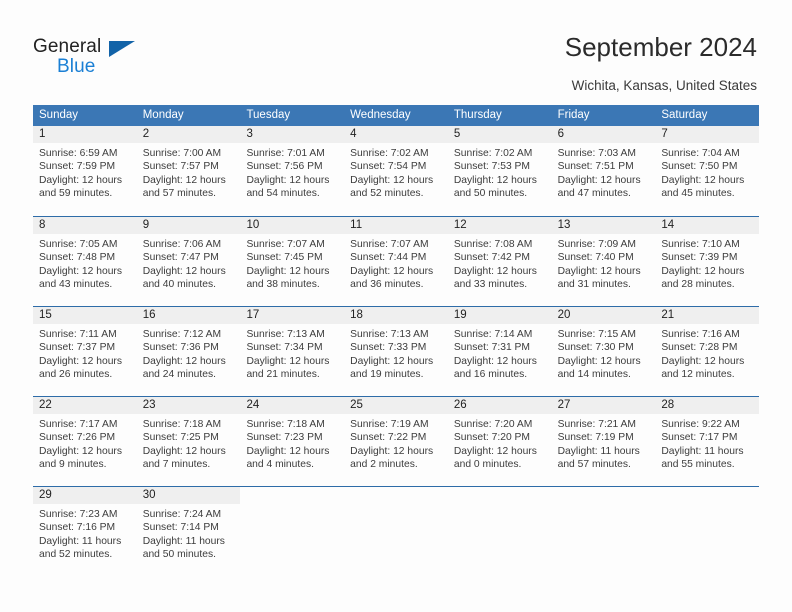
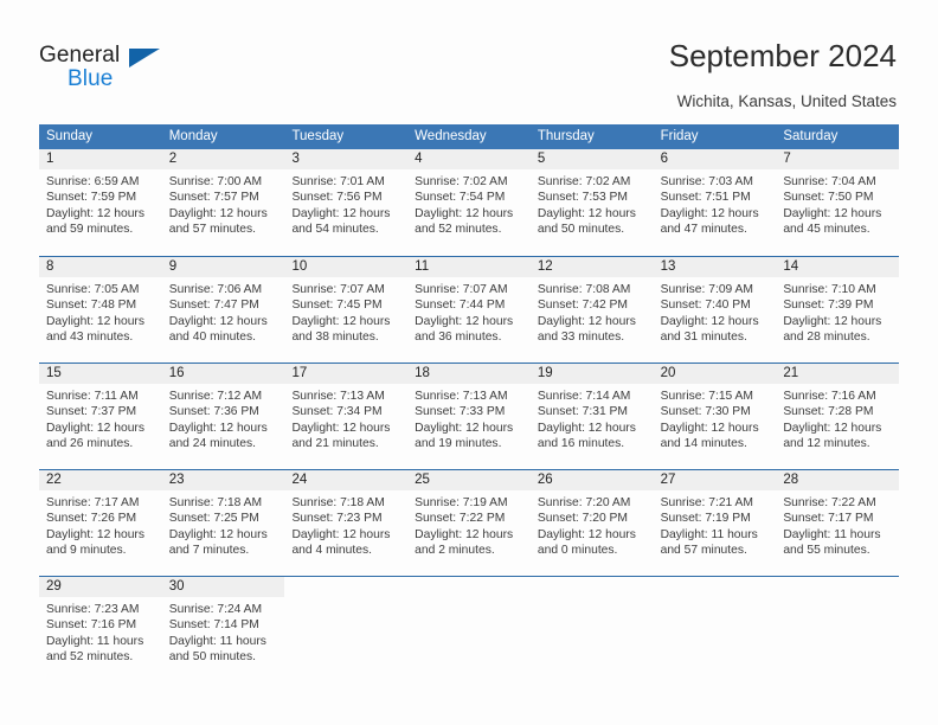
  General
  Blue
  September 2024
  Wichita, Kansas, United States
  Sunday
  Monday
  Tuesday
  Wednesday
  Thursday
  Friday
  Saturday
  1
  Sunrise: 6:59 AM
  Sunset: 7:59 PM
  Daylight: 12 hours
  and 59 minutes.
  2
  Sunrise: 7:00 AM
  Sunset: 7:57 PM
  Daylight: 12 hours
  and 57 minutes.
  3
  Sunrise: 7:01 AM
  Sunset: 7:56 PM
  Daylight: 12 hours
  and 54 minutes.
  4
  Sunrise: 7:02 AM
  Sunset: 7:54 PM
  Daylight: 12 hours
  and 52 minutes.
  5
  Sunrise: 7:02 AM
  Sunset: 7:53 PM
  Daylight: 12 hours
  and 50 minutes.
  6
  Sunrise: 7:03 AM
  Sunset: 7:51 PM
  Daylight: 12 hours
  and 47 minutes.
  7
  Sunrise: 7:04 AM
  Sunset: 7:50 PM
  Daylight: 12 hours
  and 45 minutes.
  8
  Sunrise: 7:05 AM
  Sunset: 7:48 PM
  Daylight: 12 hours
  and 43 minutes.
  9
  Sunrise: 7:06 AM
  Sunset: 7:47 PM
  Daylight: 12 hours
  and 40 minutes.
  10
  Sunrise: 7:07 AM
  Sunset: 7:45 PM
  Daylight: 12 hours
  and 38 minutes.
  11
  Sunrise: 7:07 AM
  Sunset: 7:44 PM
  Daylight: 12 hours
  and 36 minutes.
  12
  Sunrise: 7:08 AM
  Sunset: 7:42 PM
  Daylight: 12 hours
  and 33 minutes.
  13
  Sunrise: 7:09 AM
  Sunset: 7:40 PM
  Daylight: 12 hours
  and 31 minutes.
  14
  Sunrise: 7:10 AM
  Sunset: 7:39 PM
  Daylight: 12 hours
  and 28 minutes.
  15
  Sunrise: 7:11 AM
  Sunset: 7:37 PM
  Daylight: 12 hours
  and 26 minutes.
  16
  Sunrise: 7:12 AM
  Sunset: 7:36 PM
  Daylight: 12 hours
  and 24 minutes.
  17
  Sunrise: 7:13 AM
  Sunset: 7:34 PM
  Daylight: 12 hours
  and 21 minutes.
  18
  Sunrise: 7:13 AM
  Sunset: 7:33 PM
  Daylight: 12 hours
  and 19 minutes.
  19
  Sunrise: 7:14 AM
  Sunset: 7:31 PM
  Daylight: 12 hours
  and 16 minutes.
  20
  Sunrise: 7:15 AM
  Sunset: 7:30 PM
  Daylight: 12 hours
  and 14 minutes.
  21
  Sunrise: 7:16 AM
  Sunset: 7:28 PM
  Daylight: 12 hours
  and 12 minutes.
  22
  Sunrise: 7:17 AM
  Sunset: 7:26 PM
  Daylight: 12 hours
  and 9 minutes.
  23
  Sunrise: 7:18 AM
  Sunset: 7:25 PM
  Daylight: 12 hours
  and 7 minutes.
  24
  Sunrise: 7:18 AM
  Sunset: 7:23 PM
  Daylight: 12 hours
  and 4 minutes.
  25
  Sunrise: 7:19 AM
  Sunset: 7:22 PM
  Daylight: 12 hours
  and 2 minutes.
  26
  Sunrise: 7:20 AM
  Sunset: 7:20 PM
  Daylight: 12 hours
  and 0 minutes.
  27
  Sunrise: 7:21 AM
  Sunset: 7:19 PM
  Daylight: 11 hours
  and 57 minutes.
  28
- Sunrise: 9:22 AM
+ Sunrise: 7:22 AM
  Sunset: 7:17 PM
  Daylight: 11 hours
  and 55 minutes.
  29
  Sunrise: 7:23 AM
  Sunset: 7:16 PM
  Daylight: 11 hours
  and 52 minutes.
  30
  Sunrise: 7:24 AM
  Sunset: 7:14 PM
  Daylight: 11 hours
  and 50 minutes.
